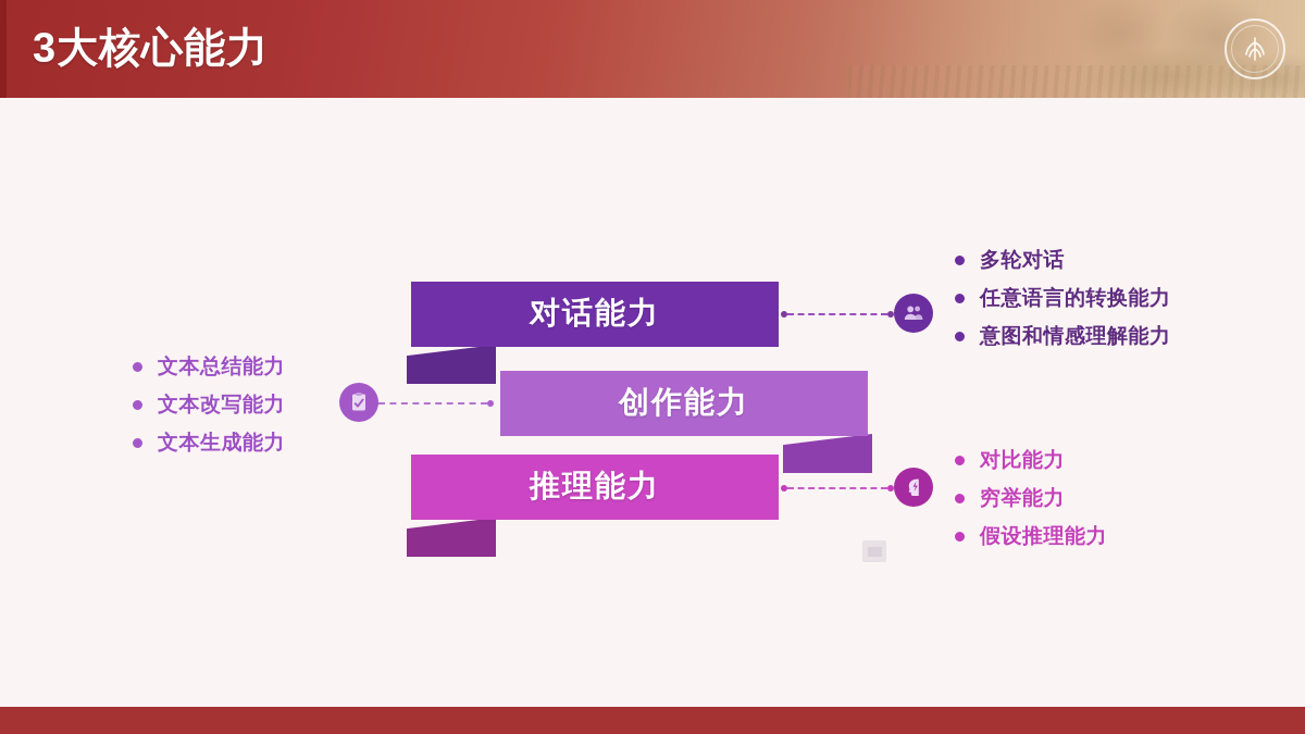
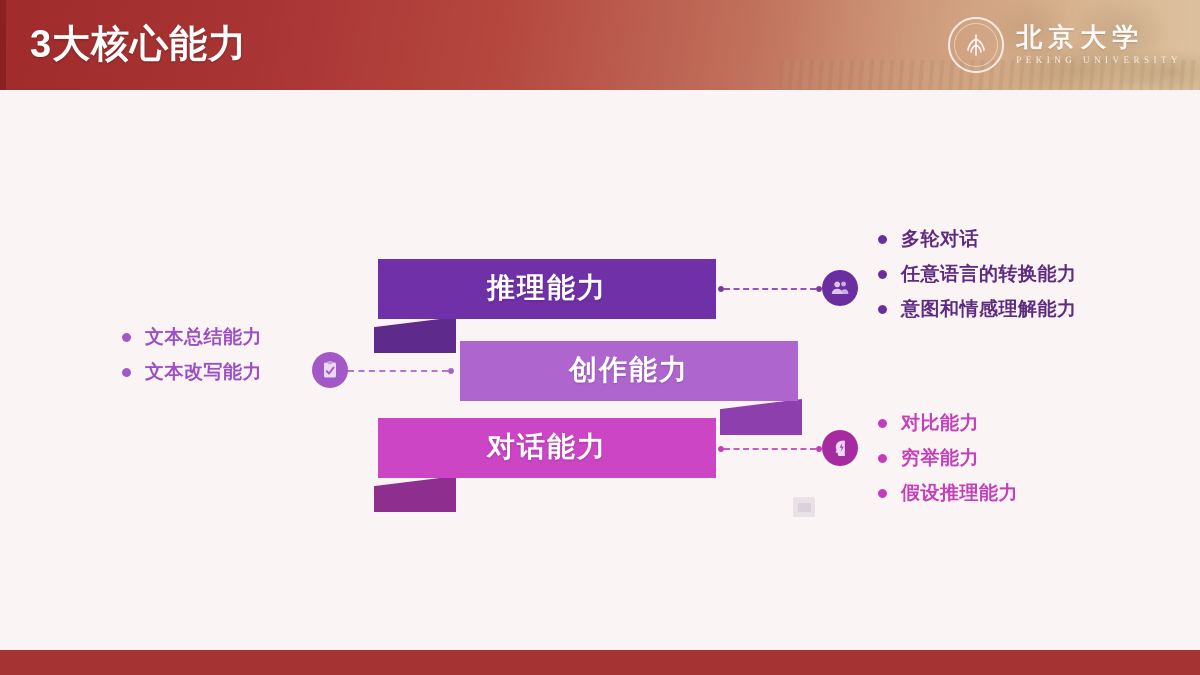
  3大核心能力
+ 北京大学
+ PEKING UNIVERSITY
- 对话能力
+ 推理能力
  创作能力
- 推理能力
+ 对话能力
  多轮对话
  任意语言的转换能力
  意图和情感理解能力
  文本总结能力
  文本改写能力
- 文本生成能力
  对比能力
  穷举能力
  假设推理能力
